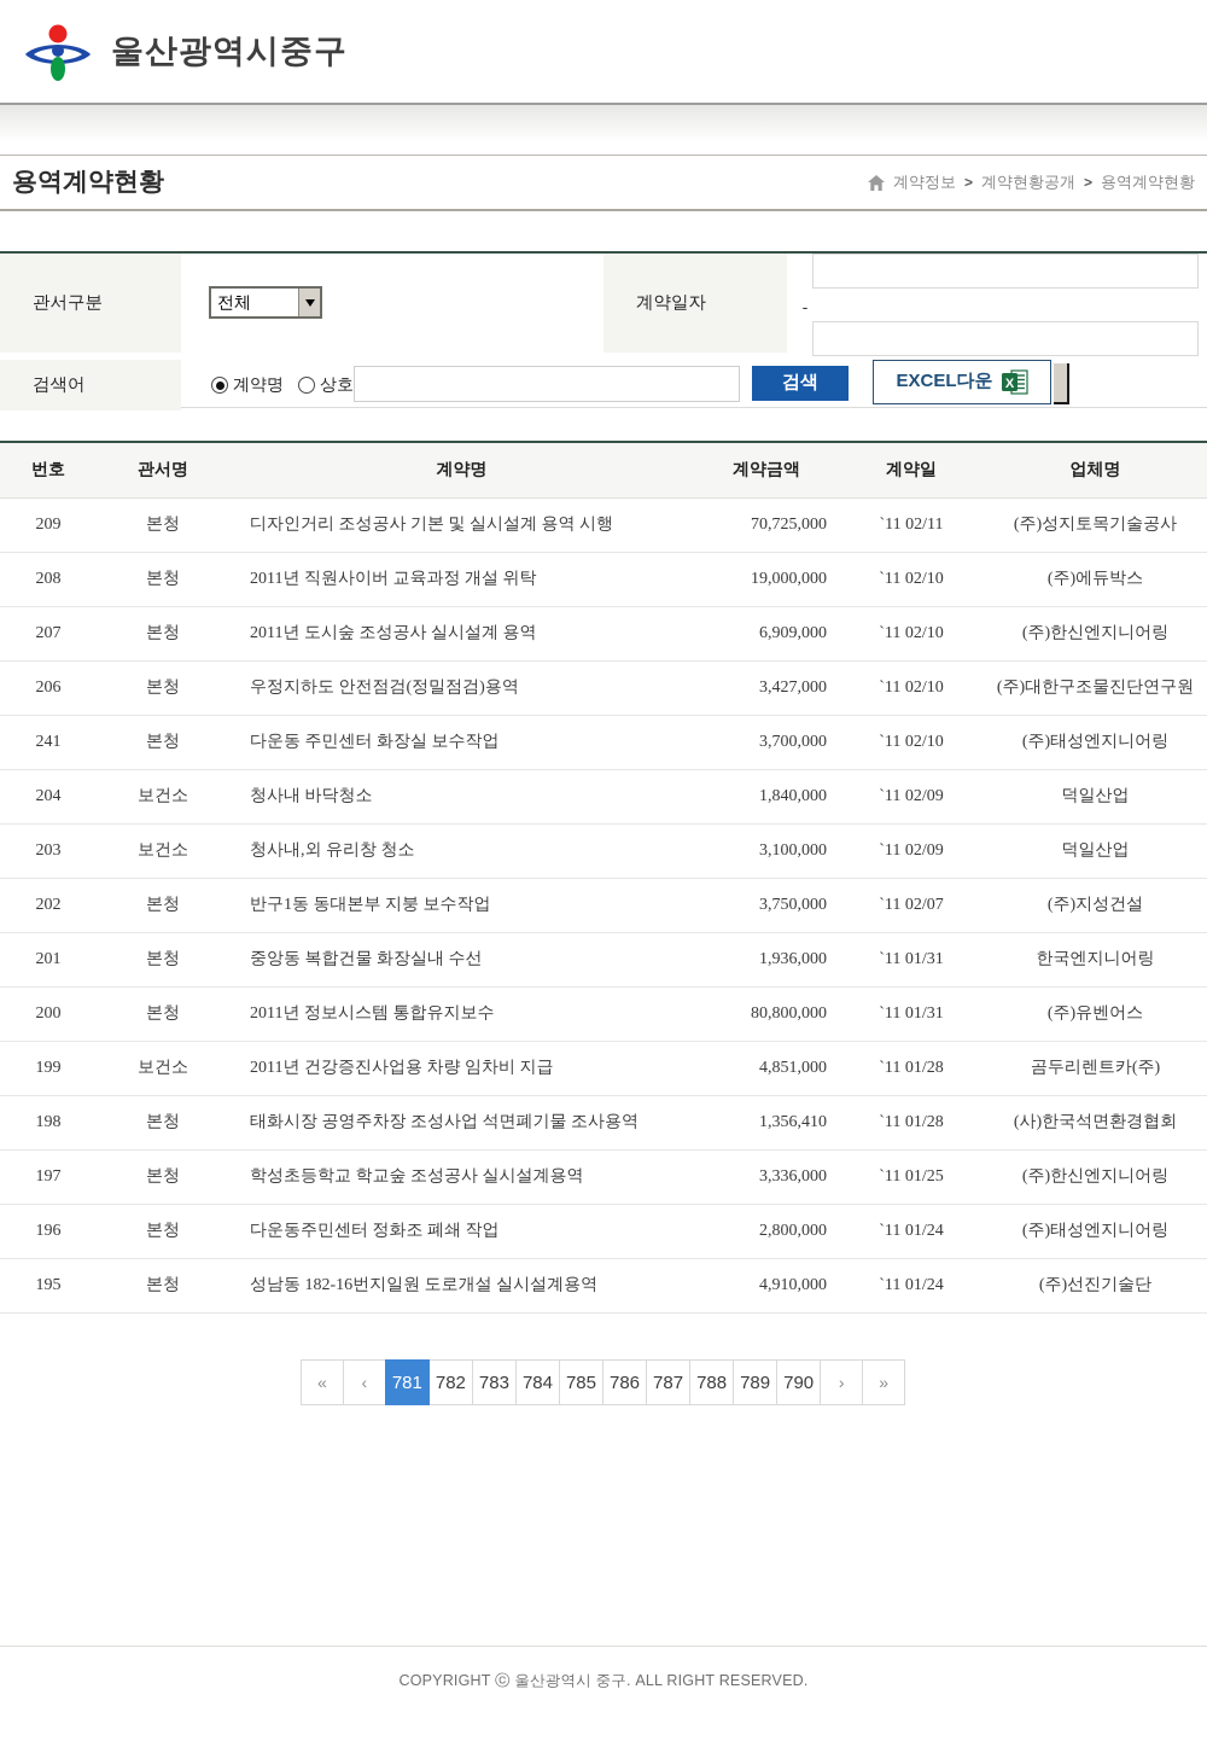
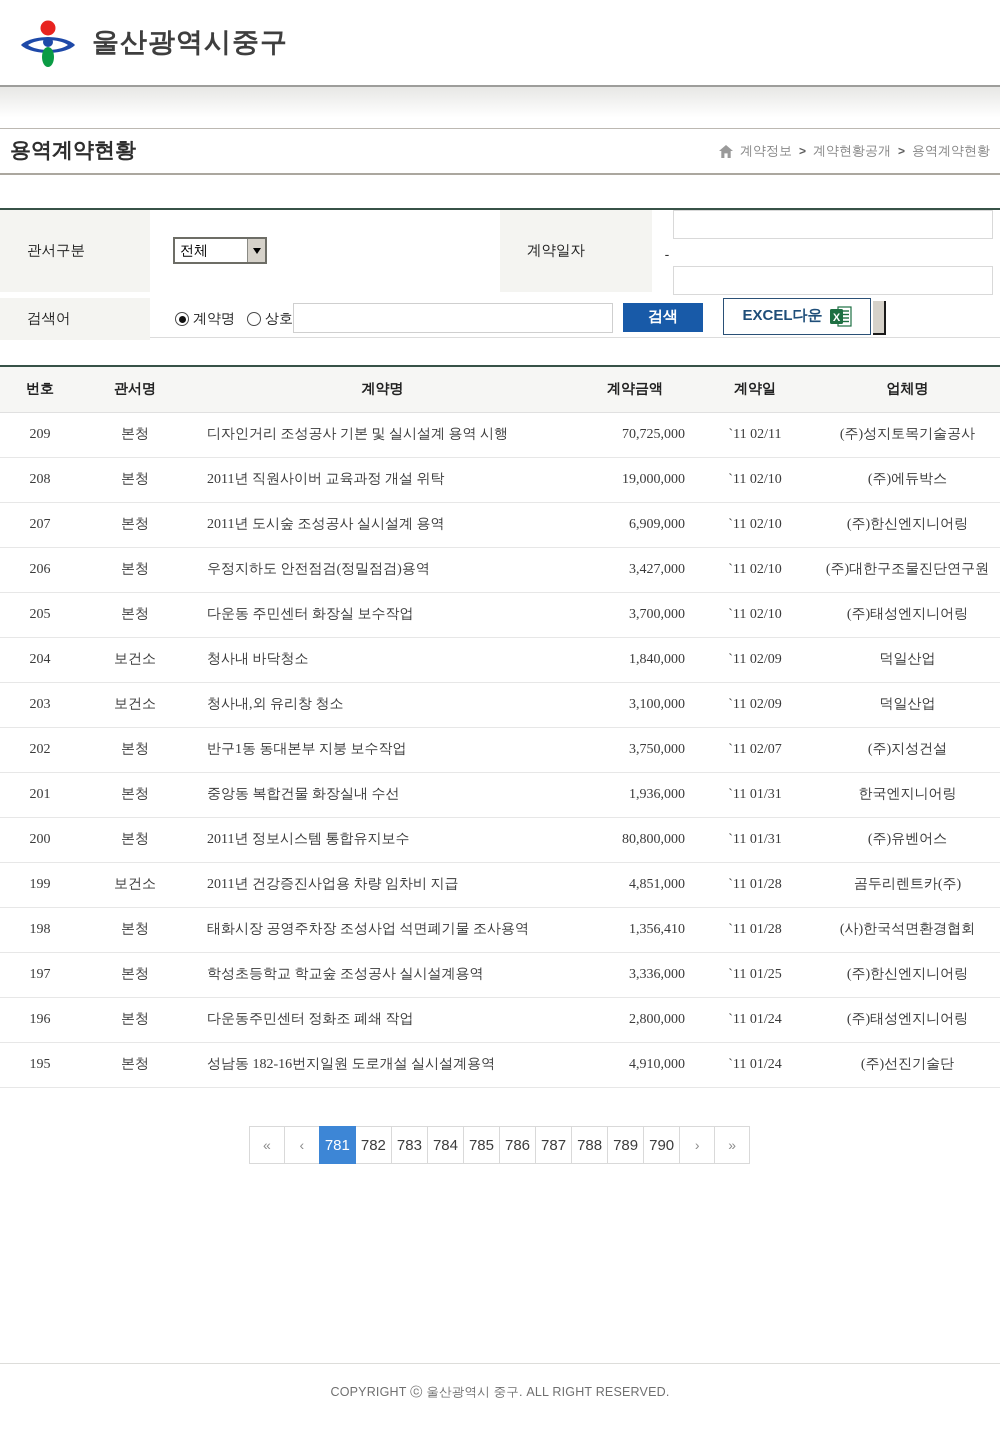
  울산광역시중구
  용역계약현황
  계약정보
  >
  계약현황공개
  >
  용역계약현황
  관서구분
  전체
  계약일자
  -
  검색어
  계약명
  검색
  EXCEL다운
  X
  번호
  관서명
  계약명
  계약금액
  계약일
  업체명
  209
  본청
  디자인거리 조성공사 기본 및 실시설계 용역 시행
  70,725,000
  `11 02/11
  (주)성지토목기술공사
  208
  본청
  2011년 직원사이버 교육과정 개설 위탁
  19,000,000
  `11 02/10
  (주)에듀박스
  207
  본청
  2011년 도시숲 조성공사 실시설계 용역
  6,909,000
  `11 02/10
  (주)한신엔지니어링
  206
  본청
  우정지하도 안전점검(정밀점검)용역
  3,427,000
  `11 02/10
  (주)대한구조물진단연구원
- 241
+ 205
  본청
  다운동 주민센터 화장실 보수작업
  3,700,000
  `11 02/10
  (주)태성엔지니어링
  204
  보건소
  청사내 바닥청소
  1,840,000
  `11 02/09
  덕일산업
  203
  보건소
  청사내,외 유리창 청소
  3,100,000
  `11 02/09
  덕일산업
  202
  본청
  반구1동 동대본부 지붕 보수작업
  3,750,000
  `11 02/07
  (주)지성건설
  201
  본청
  중앙동 복합건물 화장실내 수선
  1,936,000
  `11 01/31
  한국엔지니어링
  200
  본청
  2011년 정보시스템 통합유지보수
  80,800,000
  `11 01/31
  (주)유벤어스
  199
  보건소
  2011년 건강증진사업용 차량 임차비 지급
  4,851,000
  `11 01/28
  곰두리렌트카(주)
  198
  본청
  태화시장 공영주차장 조성사업 석면폐기물 조사용역
  1,356,410
  `11 01/28
  (사)한국석면환경협회
  197
  본청
  학성초등학교 학교숲 조성공사 실시설계용역
  3,336,000
  `11 01/25
  (주)한신엔지니어링
  196
  본청
  다운동주민센터 정화조 폐쇄 작업
  2,800,000
  `11 01/24
  (주)태성엔지니어링
  195
  본청
  성남동 182-16번지일원 도로개설 실시설계용역
  4,910,000
  `11 01/24
  (주)선진기술단
  «
  ‹
  781
  782
  783
  784
  785
  786
  787
  788
  789
  790
  ›
  »
  COPYRIGHT ⓒ 울산광역시 중구. ALL RIGHT RESERVED.
